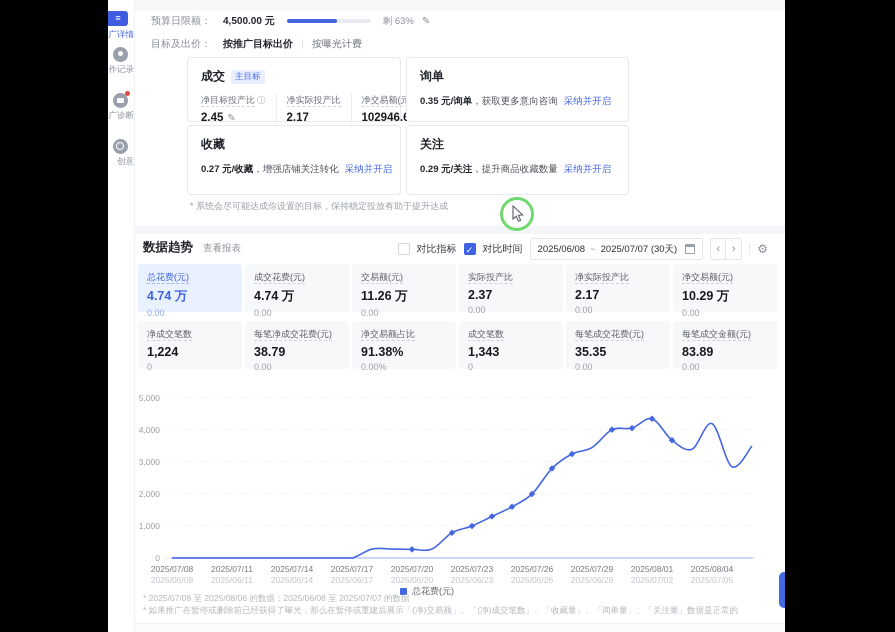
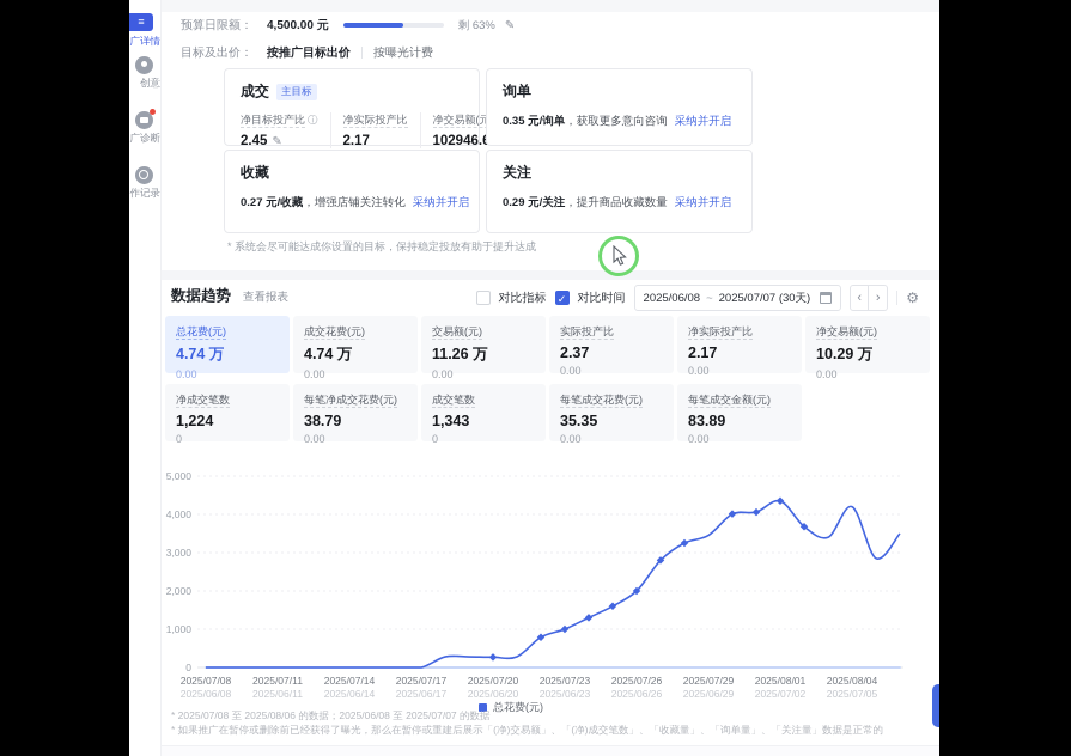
  ≡
  广详情
- 作记录
+ 创意
  广诊断
- 创意
+ 作记录
  预算日限额：
  4,500.00 元
  剩 63%
  ✎
  目标及出价：
  按推广目标出价
  按曝光计费
  成交
  主目标
  净目标投产比 ⓘ
  2.45 ✎
  净实际投产比
  2.17
  净交易额(元
  102946.
  询单
  0.35 元/询单，获取更多意向咨询 采纳并开启
  收藏
  0.27 元/收藏，增强店铺关注转化 采纳并开启
  关注
  0.29 元/关注，提升商品收藏数量 采纳并开启
  * 系统会尽可能达成你设置的目标，保持稳定投放有助于提升达成
  数据趋势
  查看报表
  对比指标
  ✓
  对比时间
  2025/06/08
  ~
  2025/07/07 (30天)
  ‹
  ›
  ⚙
  总花费(元)
  4.74 万
  0.00
  成交花费(元)
  4.74 万
  0.00
  交易额(元)
  11.26 万
  0.00
  实际投产比
  2.37
  0.00
  净实际投产比
  2.17
  0.00
  净交易额(元)
  10.29 万
  0.00
  净成交笔数
  1,224
  0
  每笔净成交花费(元)
  38.79
  0.00
- 净交易额占比
- 91.38%
- 0.00%
  成交笔数
  1,343
  0
  每笔成交花费(元)
  35.35
  0.00
  每笔成交金额(元)
  83.89
  0.00
  0
  1,000
  2,000
  3,000
  4,000
  5,000
  2025/07/08
  2025/06/08
  2025/07/11
  2025/06/11
  2025/07/14
  2025/06/14
  2025/07/17
  2025/06/17
  2025/07/20
  2025/06/20
  2025/07/23
  2025/06/23
  2025/07/26
  2025/06/26
  2025/07/29
  2025/06/29
  2025/08/01
  2025/07/02
  2025/08/04
  2025/07/05
  总花费(元)
  * 2025/07/08 至 2025/08/06 的数据；2025/06/08 至 2025/07/07 的数据
  * 如果推广在暂停或删除前已经获得了曝光，那么在暂停或重建后展示「(净)交易额」、「(净)成交笔数」、「收藏量」、「询单量」、「关注量」数据是正常的
